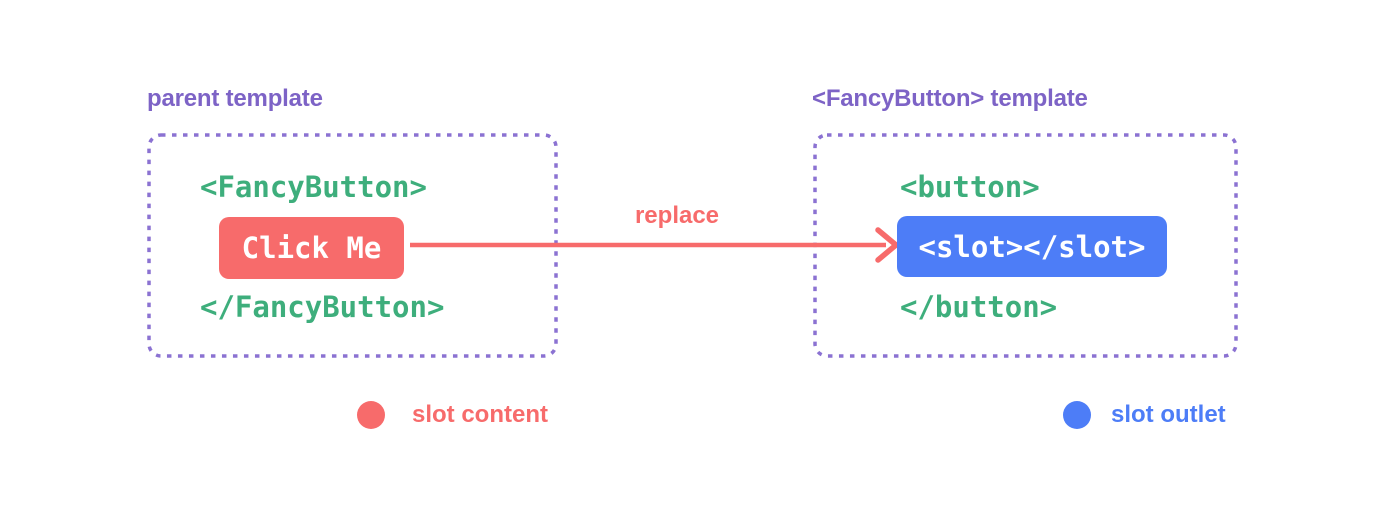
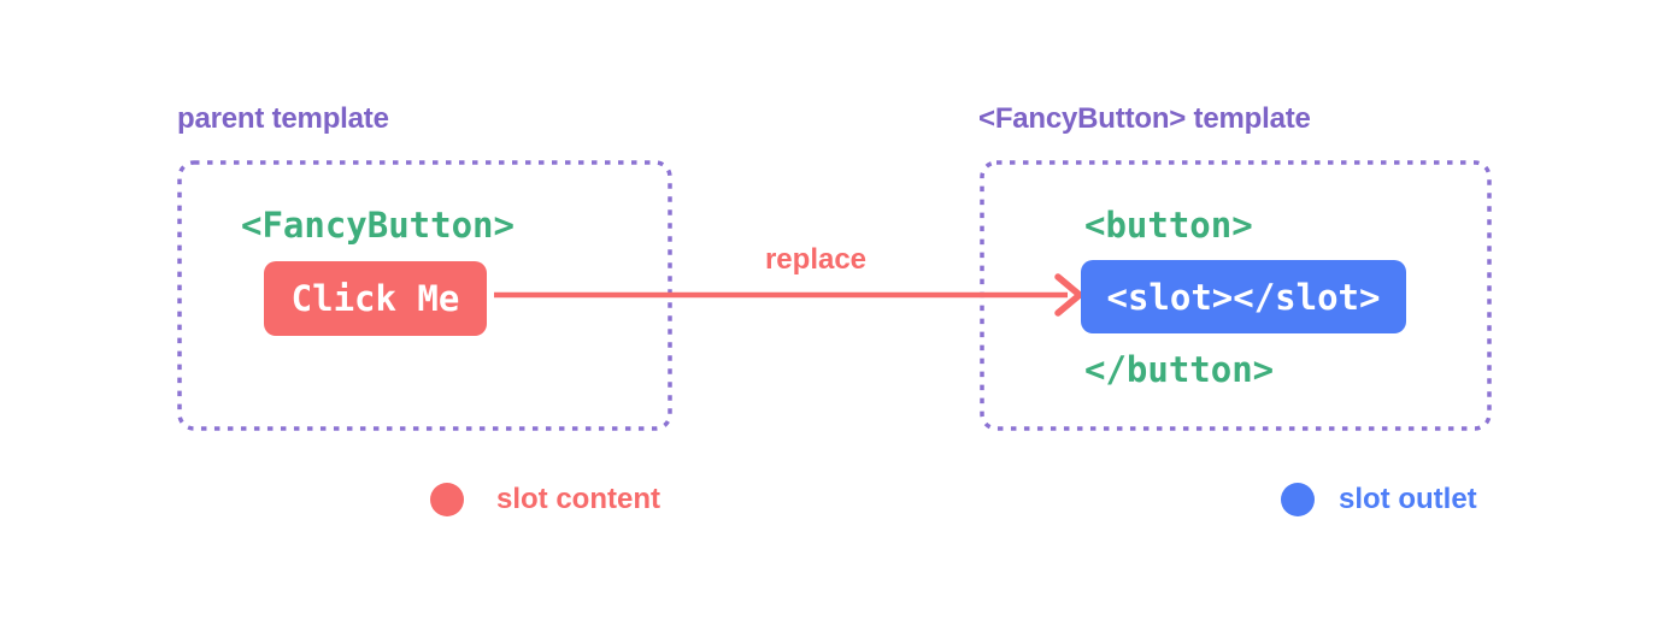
  parent template
  <FancyButton>
  Click Me
- </FancyButton>
  replace
  <FancyButton> template
  <button>
  <slot></slot>
  </button>
  slot content
  slot outlet
